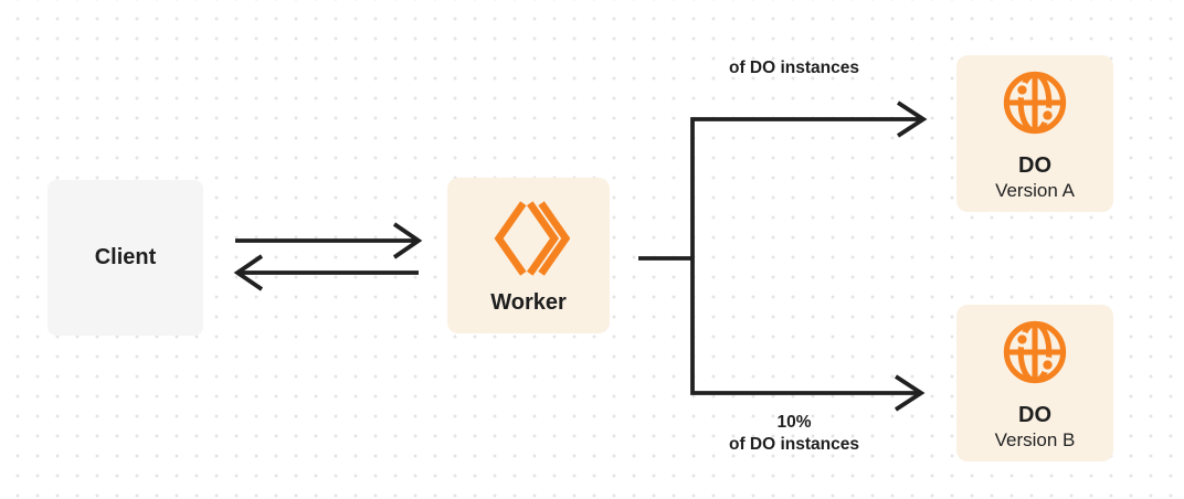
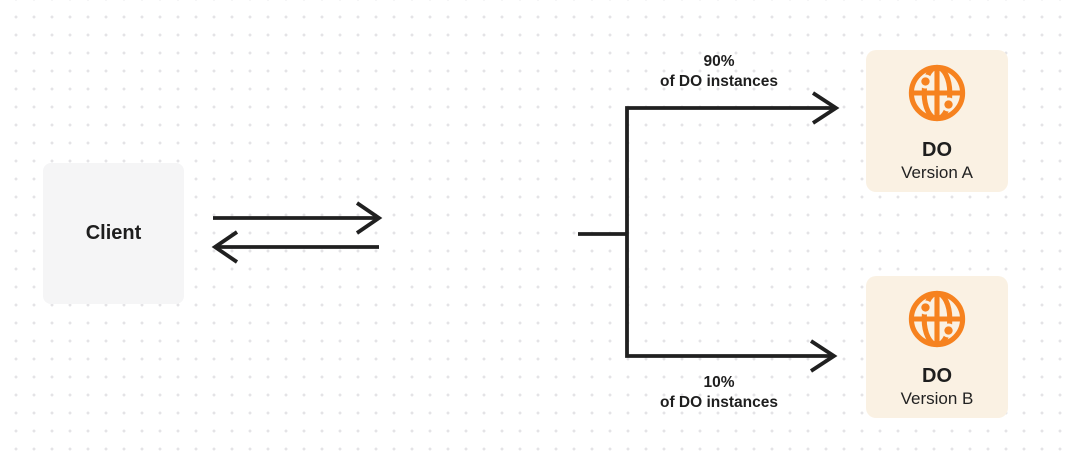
  Client
- Worker
  DO
  Version A
  DO
  Version B
+ 90%
  of DO instances
  10%
  of DO instances
